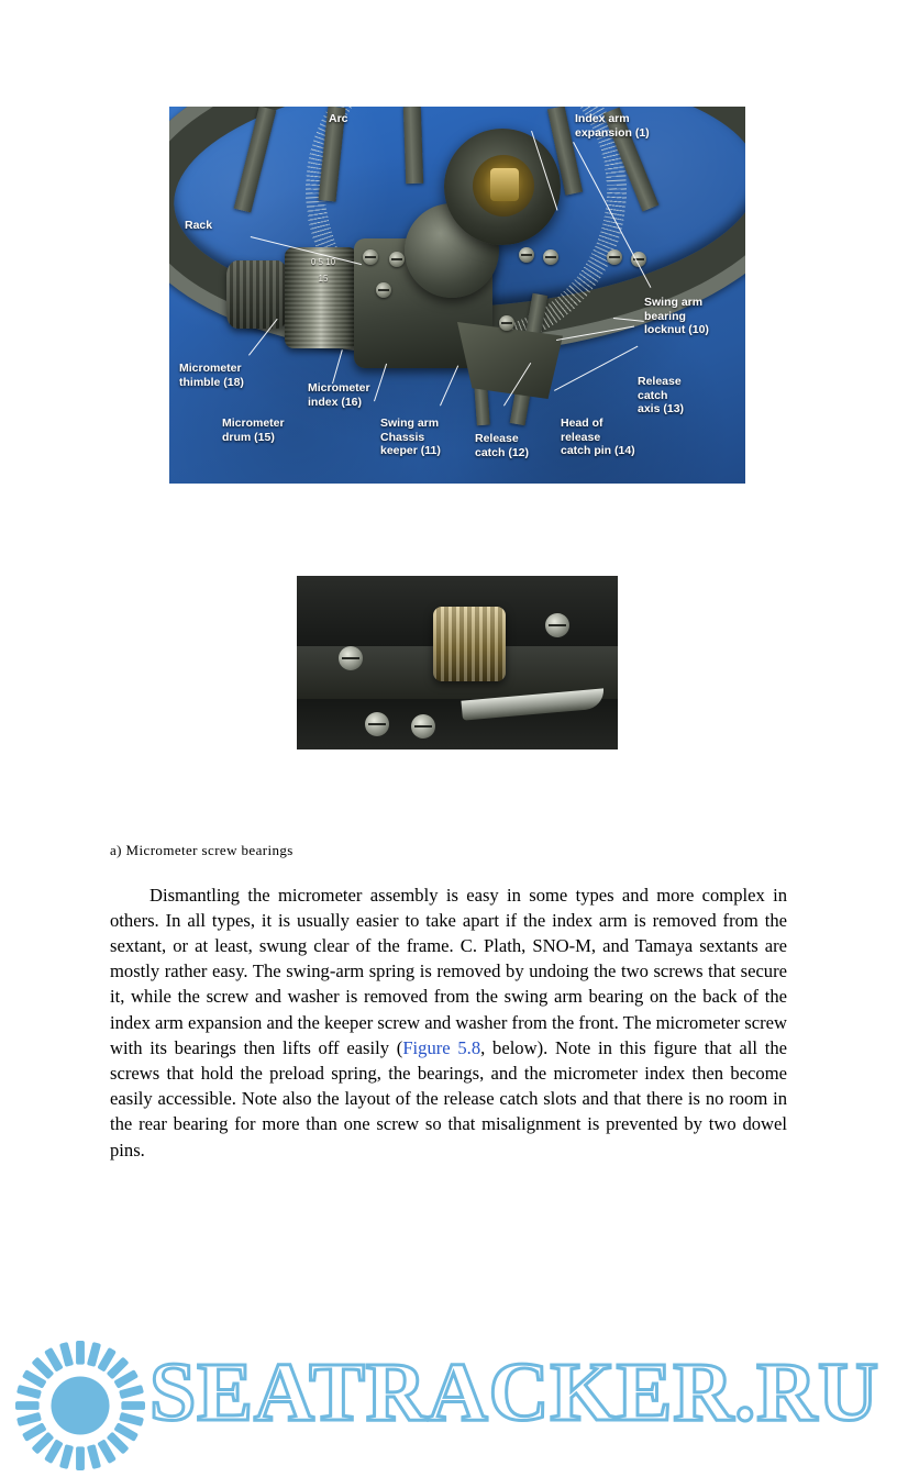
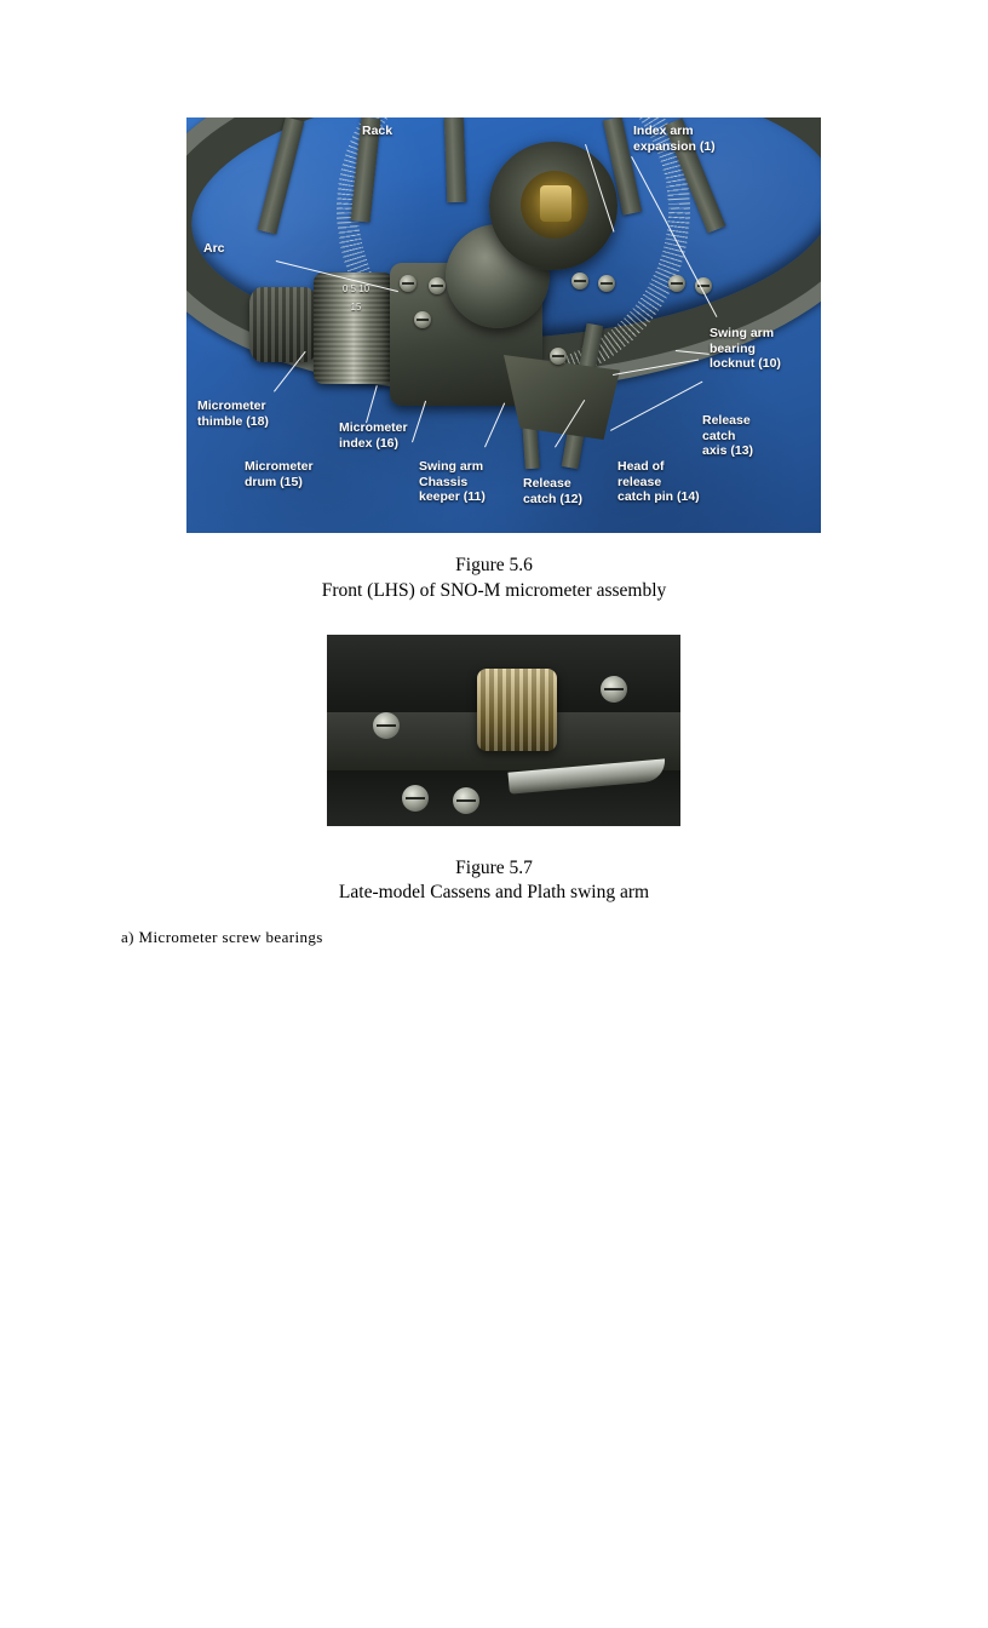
  0 5 10 15
- Arc
+ Rack
  Index arm
  expansion (1)
- Rack
+ Arc
  Swing arm
  bearing
  locknut (10)
  Micrometer
  thimble (18)
  Micrometer
  index (16)
  Release
  catch
  axis (13)
  Micrometer
  drum (15)
  Swing arm
  Chassis
  keeper (11)
  Release
  catch (12)
  Head of
  release
  catch pin (14)
+ Figure 5.6
+ Front (LHS) of SNO-M micrometer assembly
+ Figure 5.7
+ Late-model Cassens and Plath swing arm
  a) Micrometer screw bearings
- Dismantling the micrometer assembly is easy in some types and more complex in others. In all types, it is usually easier to take apart if the index arm is removed from the sextant, or at least, swung clear of the frame. C. Plath, SNO-M, and Tamaya sextants are mostly rather easy. The swing-arm spring is removed by undoing the two screws that secure it, while the screw and washer is removed from the swing arm bearing on the back of the index arm expansion and the keeper screw and washer from the front. The micrometer screw with its bearings then lifts off easily (Figure 5.8, below). Note in this figure that all the screws that hold the preload spring, the bearings, and the micrometer index then become easily accessible. Note also the layout of the release catch slots and that there is no room in the rear bearing for more than one screw so that misalignment is prevented by two dowel pins.
- SEATRACKER.RU
